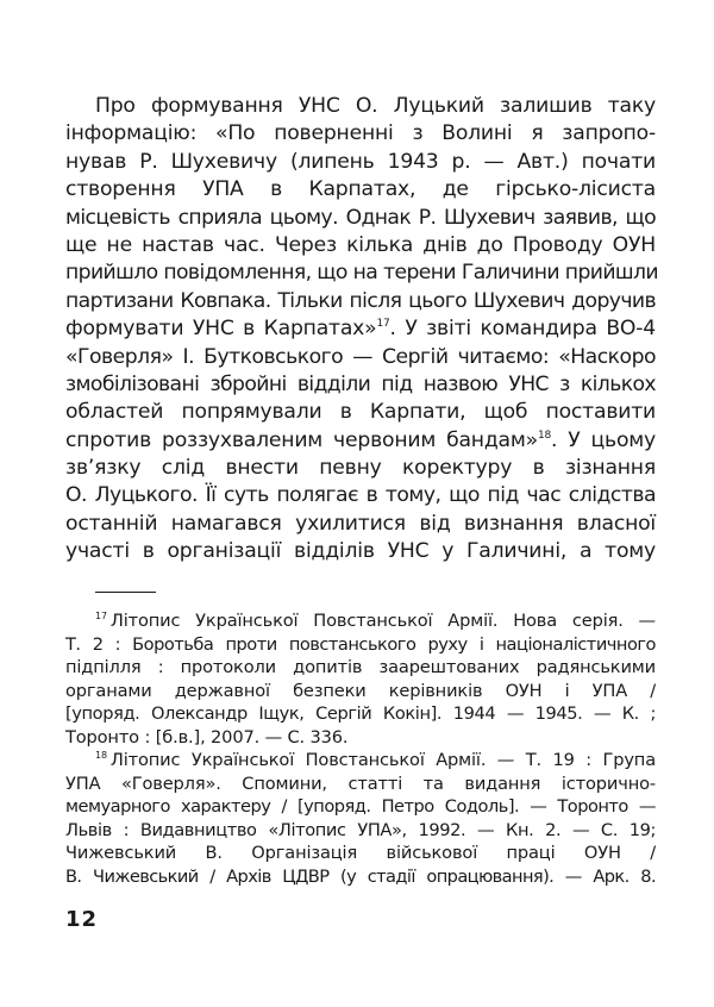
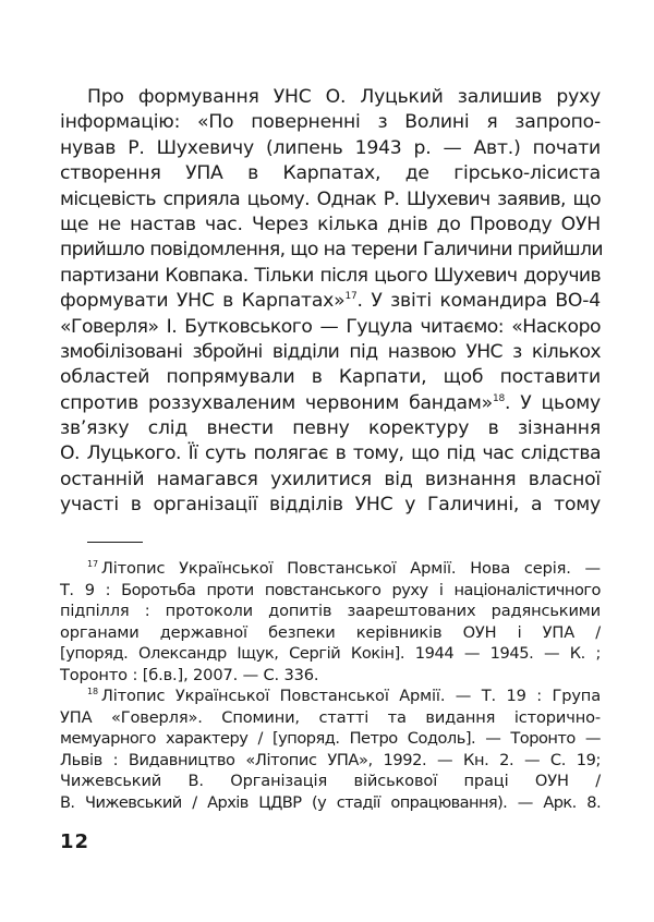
- Про формування УНС О. Луцький залишив таку
+ Про формування УНС О. Луцький залишив руху
  інформацію: «По поверненні з Волині я запропо-
  нував Р. Шухевичу (липень 1943 р. — Авт.) почати
  створення УПА в Карпатах, де гірсько-лісиста
  місцевість сприяла цьому. Однак Р. Шухевич заявив, що
  ще не настав час. Через кілька днів до Проводу ОУН
  прийшло повідомлення, що на терени Галичини прийшли
  партизани Ковпака. Тільки після цього Шухевич доручив
  формувати УНС в Карпатах»17. У звіті командира ВО-4
- «Говерля» І. Бутковського — Сергій читаємо: «Наскоро
+ «Говерля» І. Бутковського — Гуцула читаємо: «Наскоро
  змобілізовані збройні відділи під назвою УНС з кількох
  областей попрямували в Карпати, щоб поставити
  спротив роззухваленим червоним бандам»18. У цьому
  зв’язку слід внести певну коректуру в зізнання
  О. Луцького. Її суть полягає в тому, що під час слідства
  останній намагався ухилитися від визнання власної
  участі в організації відділів УНС у Галичині, а тому
  17 Літопис Української Повстанської Армії. Нова серія. —
- Т. 2 : Боротьба проти повстанського руху і націоналістичного
+ Т. 9 : Боротьба проти повстанського руху і націоналістичного
  підпілля : протоколи допитів заарештованих радянськими
  органами державної безпеки керівників ОУН і УПА /
  [упоряд. Олександр Іщук, Сергій Кокін]. 1944 — 1945. — К. ;
  Торонто : [б.в.], 2007. — С. 336.
  18 Літопис Української Повстанської Армії. — Т. 19 : Група
  УПА «Говерля». Спомини, статті та видання історично-
  мемуарного характеру / [упоряд. Петро Содоль]. — Торонто —
  Львів : Видавництво «Літопис УПА», 1992. — Кн. 2. — С. 19;
  Чижевський В. Організація військової праці ОУН /
  В. Чижевський / Архів ЦДВР (у стадії опрацювання). — Арк. 8.
  12
